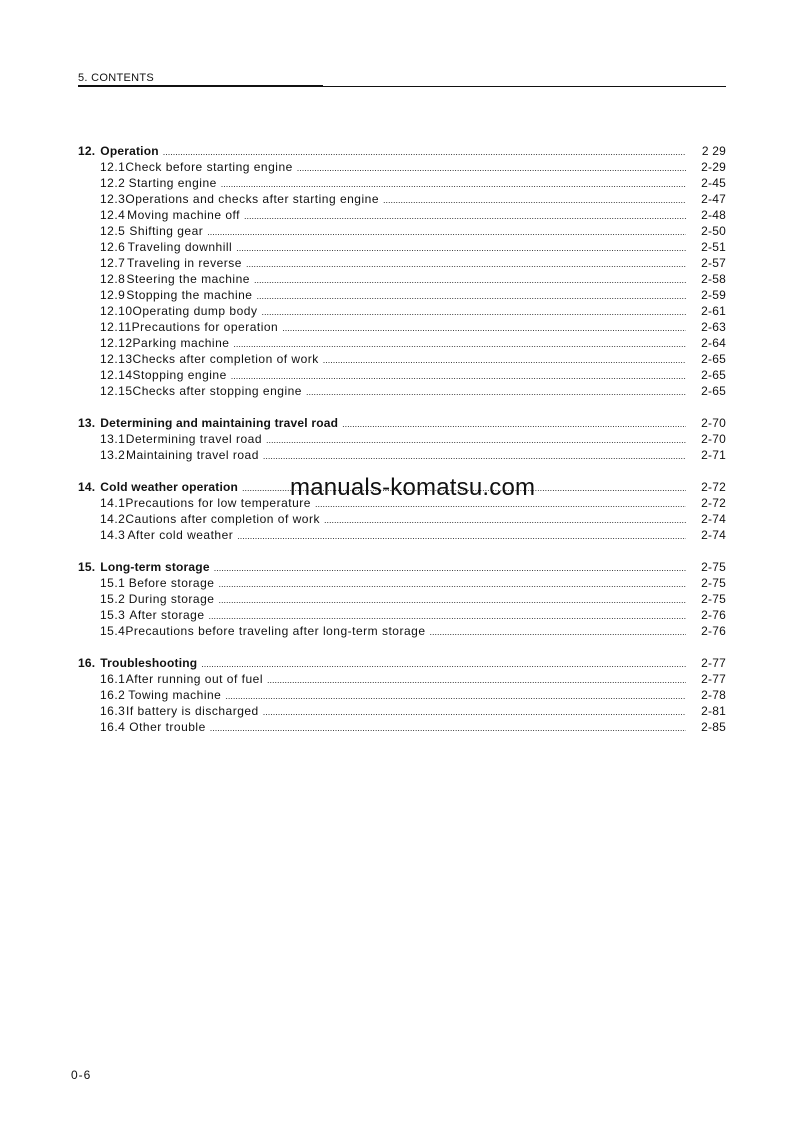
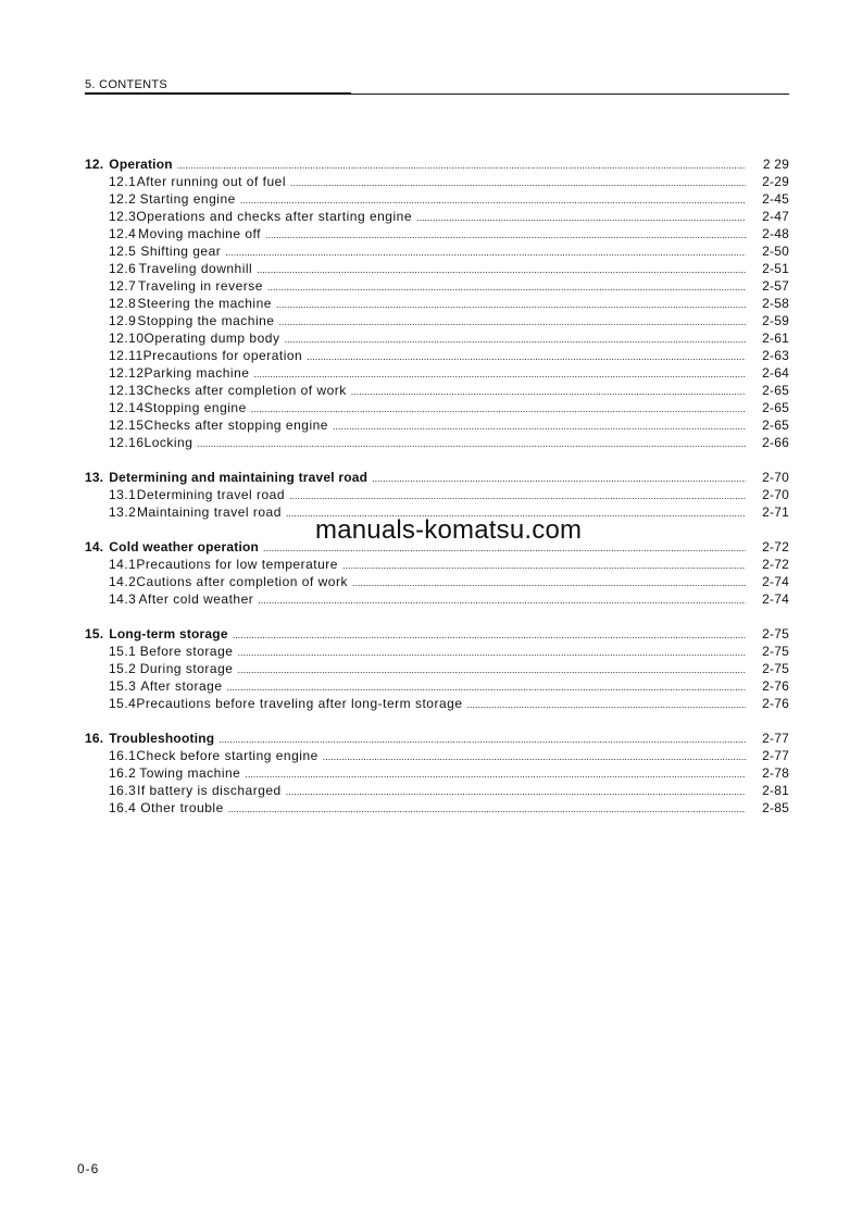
  5. CONTENTS
  12.
  Operation
  2 29
  12.1
- Check before starting engine
+ After running out of fuel
  2-29
  12.2
  Starting engine
  2-45
  12.3
  Operations and checks after starting engine
  2-47
  12.4
  Moving machine off
  2-48
  12.5
  Shifting gear
  2-50
  12.6
  Traveling downhill
  2-51
  12.7
  Traveling in reverse
  2-57
  12.8
  Steering the machine
  2-58
  12.9
  Stopping the machine
  2-59
  12.10
  Operating dump body
  2-61
  12.11
  Precautions for operation
  2-63
  12.12
  Parking machine
  2-64
  12.13
  Checks after completion of work
  2-65
  12.14
  Stopping engine
  2-65
  12.15
  Checks after stopping engine
  2-65
+ 12.16
+ Locking
+ 2-66
  13.
  Determining and maintaining travel road
  2-70
  13.1
  Determining travel road
  2-70
  13.2
  Maintaining travel road
  2-71
  14.
  Cold weather operation
  2-72
  14.1
  Precautions for low temperature
  2-72
  14.2
  Cautions after completion of work
  2-74
  14.3
  After cold weather
  2-74
  15.
  Long-term storage
  2-75
  15.1
  Before storage
  2-75
  15.2
  During storage
  2-75
  15.3
  After storage
  2-76
  15.4
  Precautions before traveling after long-term storage
  2-76
  16.
  Troubleshooting
  2-77
  16.1
- After running out of fuel
+ Check before starting engine
  2-77
  16.2
  Towing machine
  2-78
  16.3
  If battery is discharged
  2-81
  16.4
  Other trouble
  2-85
  manuals-komatsu.com
  0-6
